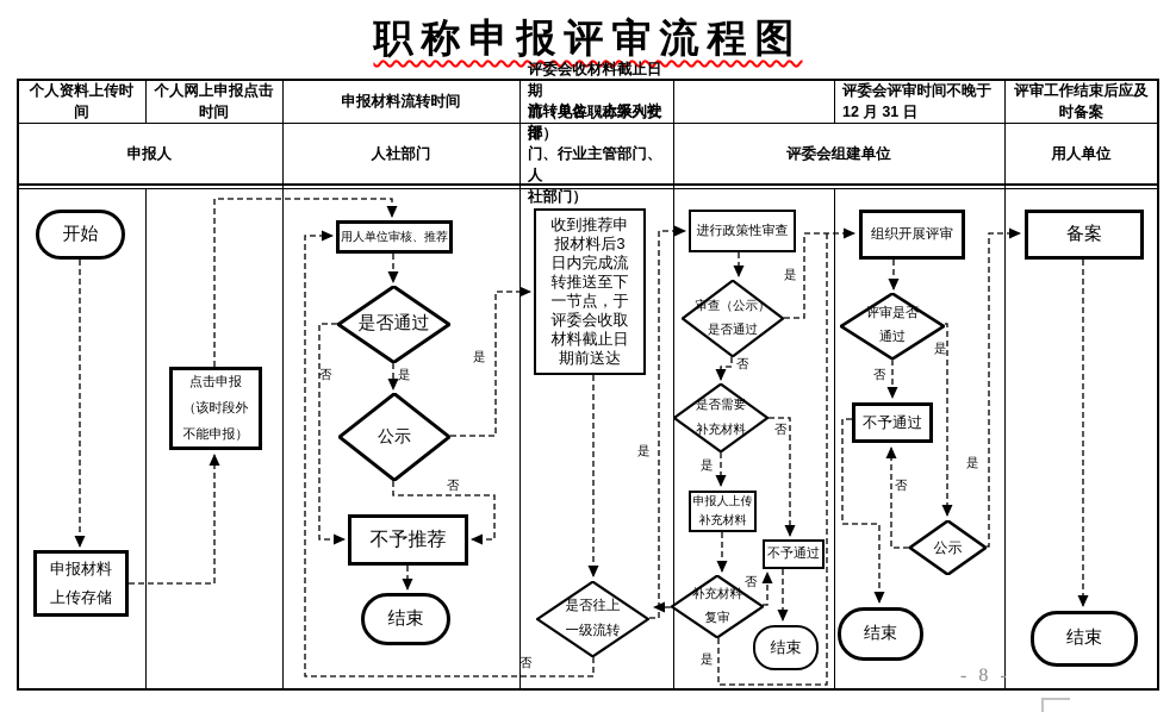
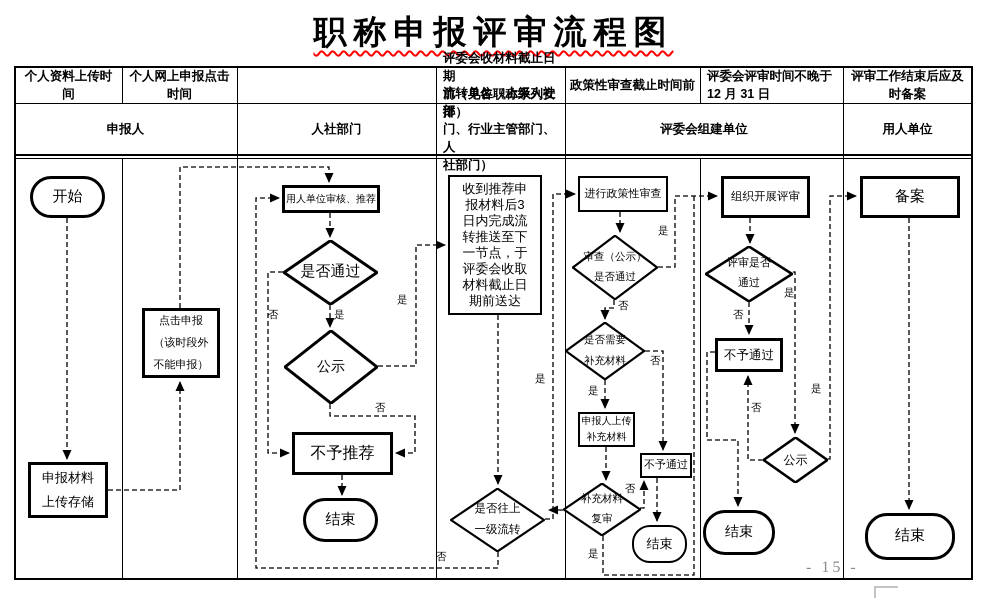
  职称申报评审流程图
  个人资料上传时
  间
  个人网上申报点击
  时间
- 申报材料流转时间
  前（见各职称系列安
+ 政策性审查截止时间前
  评委会评审时间不晚于
  12 月 31 日
  评审工作结束后应及
  时备案
  申报人
  人社部门
  门、行业主管部门、人
  评委会组建单位
  用人单位
  开始
  申报材料
  上传存储
  点击申报
  （该时段外
  不能申报）
  用人单位审核、推荐
  是否通过
  公示
  不予推荐
  结束
  收到推荐申
  报材料后3
  日内完成流
  转推送至下
  一节点，于
  评委会收取
  材料截止日
  期前送达
  是否往上
  一级流转
  进行政策性审查
  审查（公示）
  是否通过
  是否需要
  补充材料
  申报人上传
  补充材料
  补充材料
  复审
  不予通过
  结束
  组织开展评审
  评审是否
  通过
  不予通过
  公示
  结束
  备案
  结束
  是
  否
  是
  否
  是
  否
  是
  否
  是
  否
  否
  是
  否
  是
  否
  是
- - 8 -
+ - 15 -
